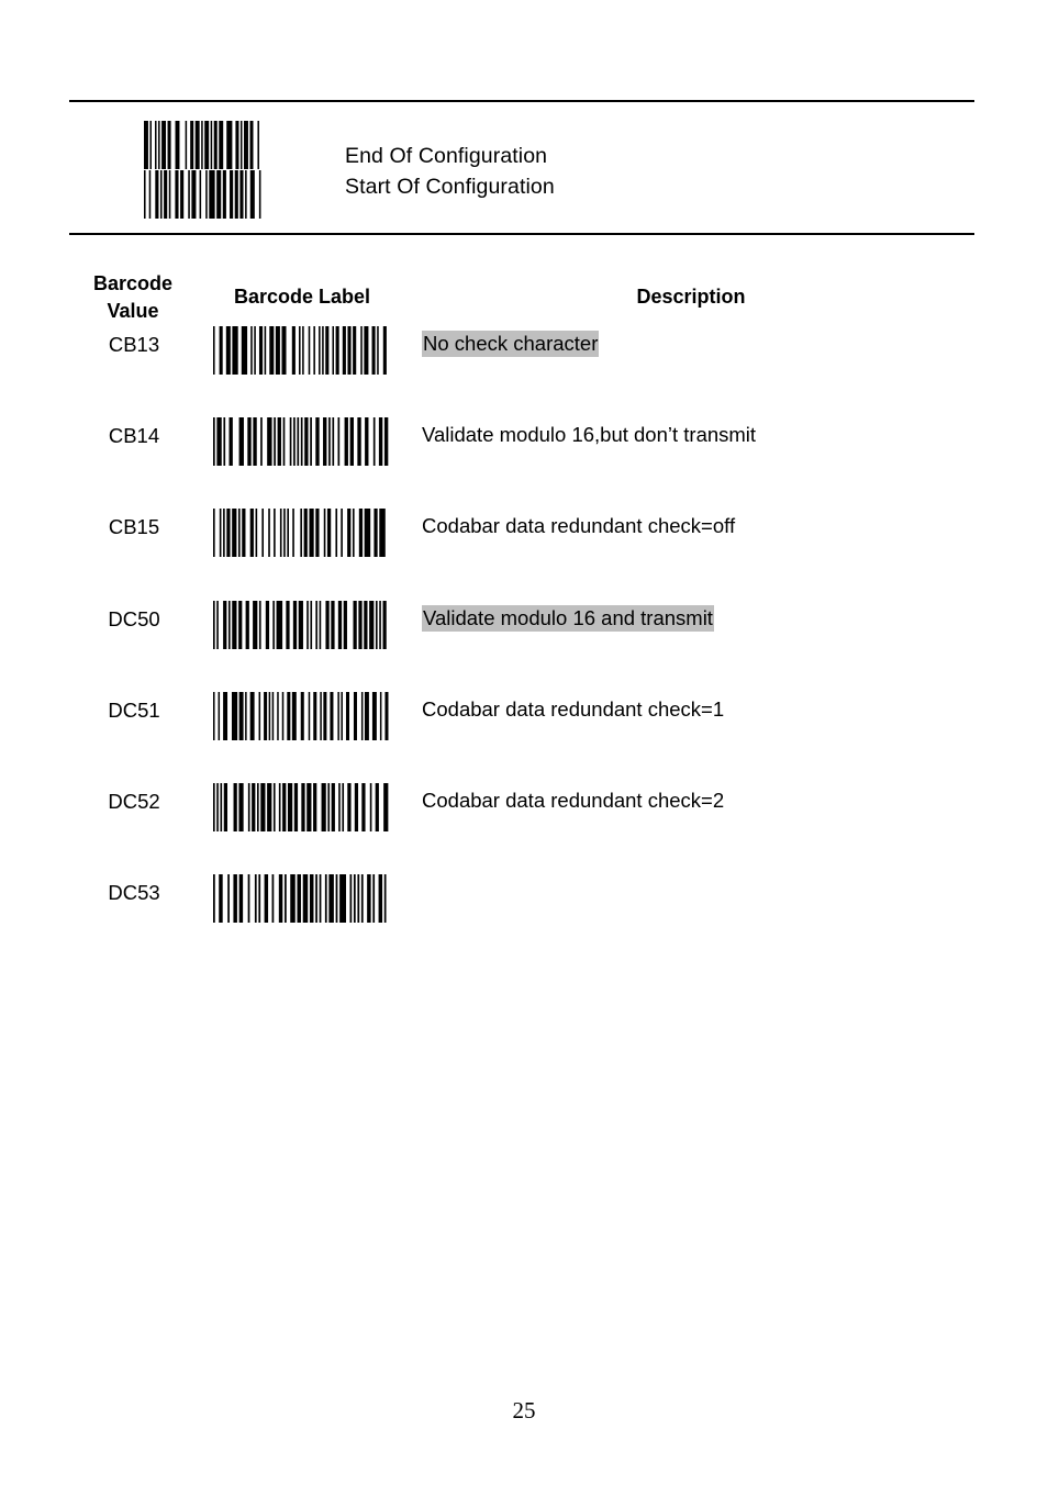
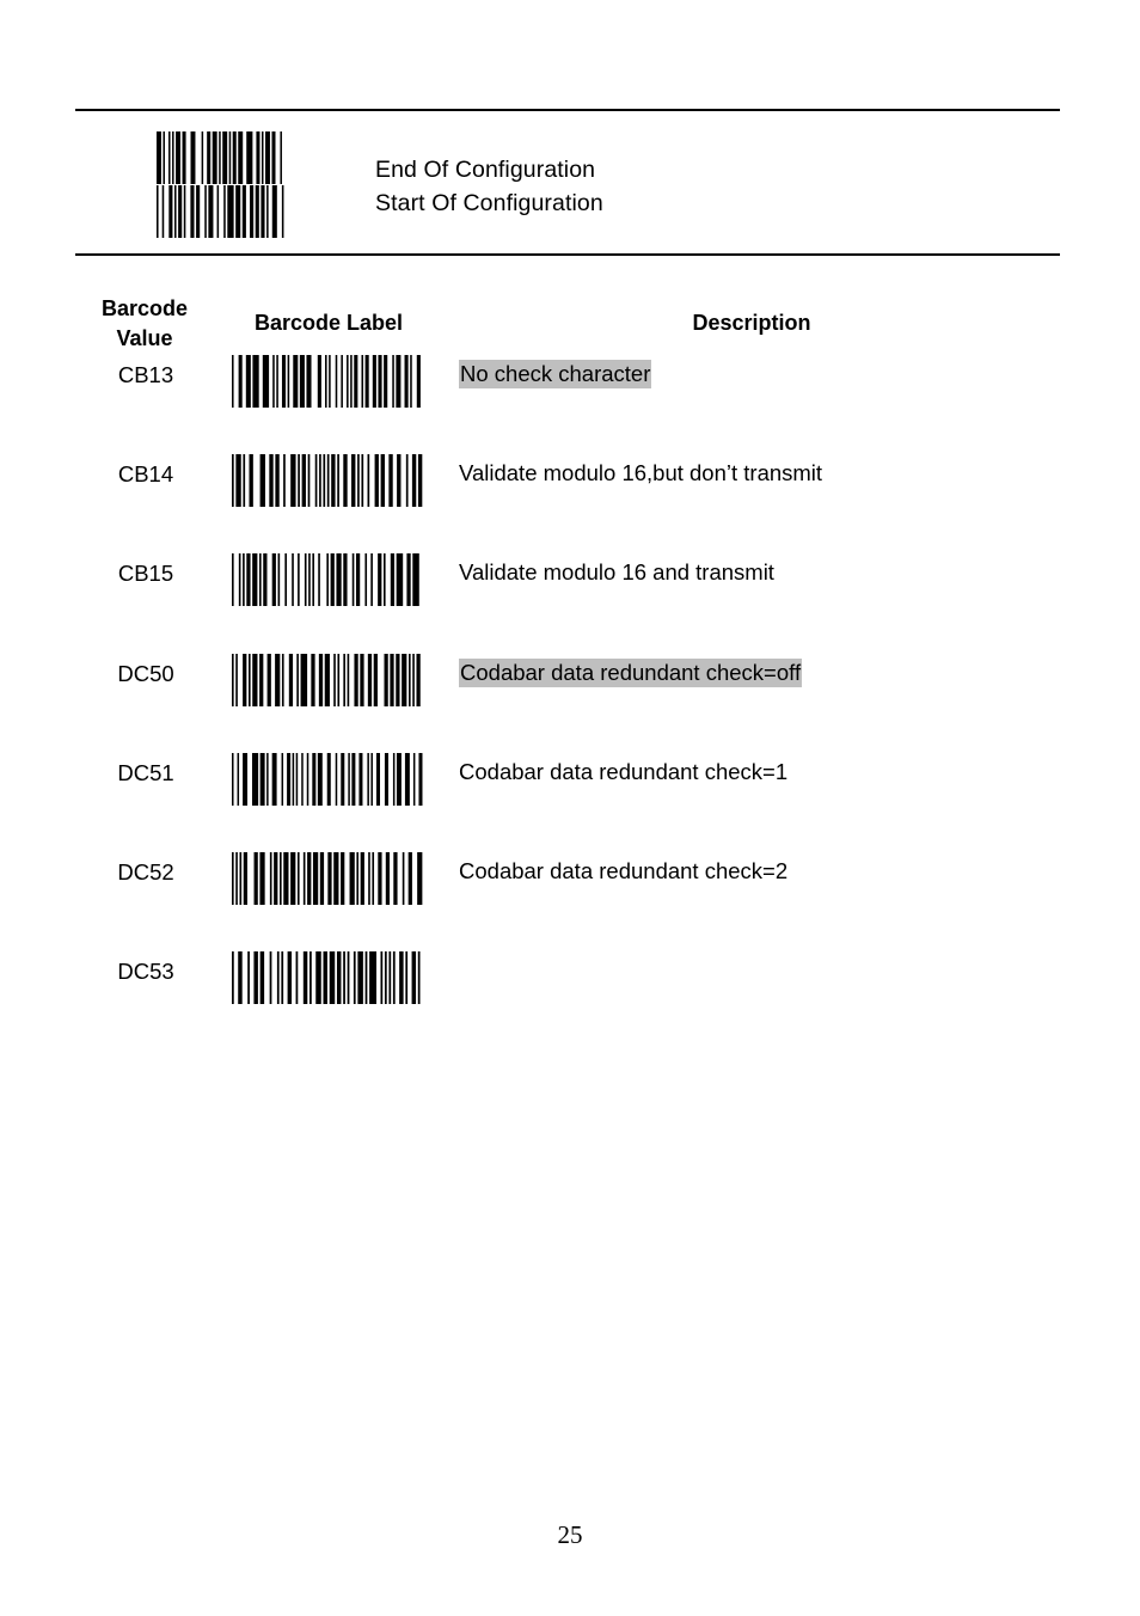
  End Of Configuration
  Start Of Configuration
  Barcode
  Value
  Barcode Label
  Description
  CB13
  No check character
  CB14
  Validate modulo 16,but don’t transmit
  CB15
- Codabar data redundant check=off
+ Validate modulo 16 and transmit
  DC50
- Validate modulo 16 and transmit
+ Codabar data redundant check=off
  DC51
  Codabar data redundant check=1
  DC52
  Codabar data redundant check=2
  DC53
  25
